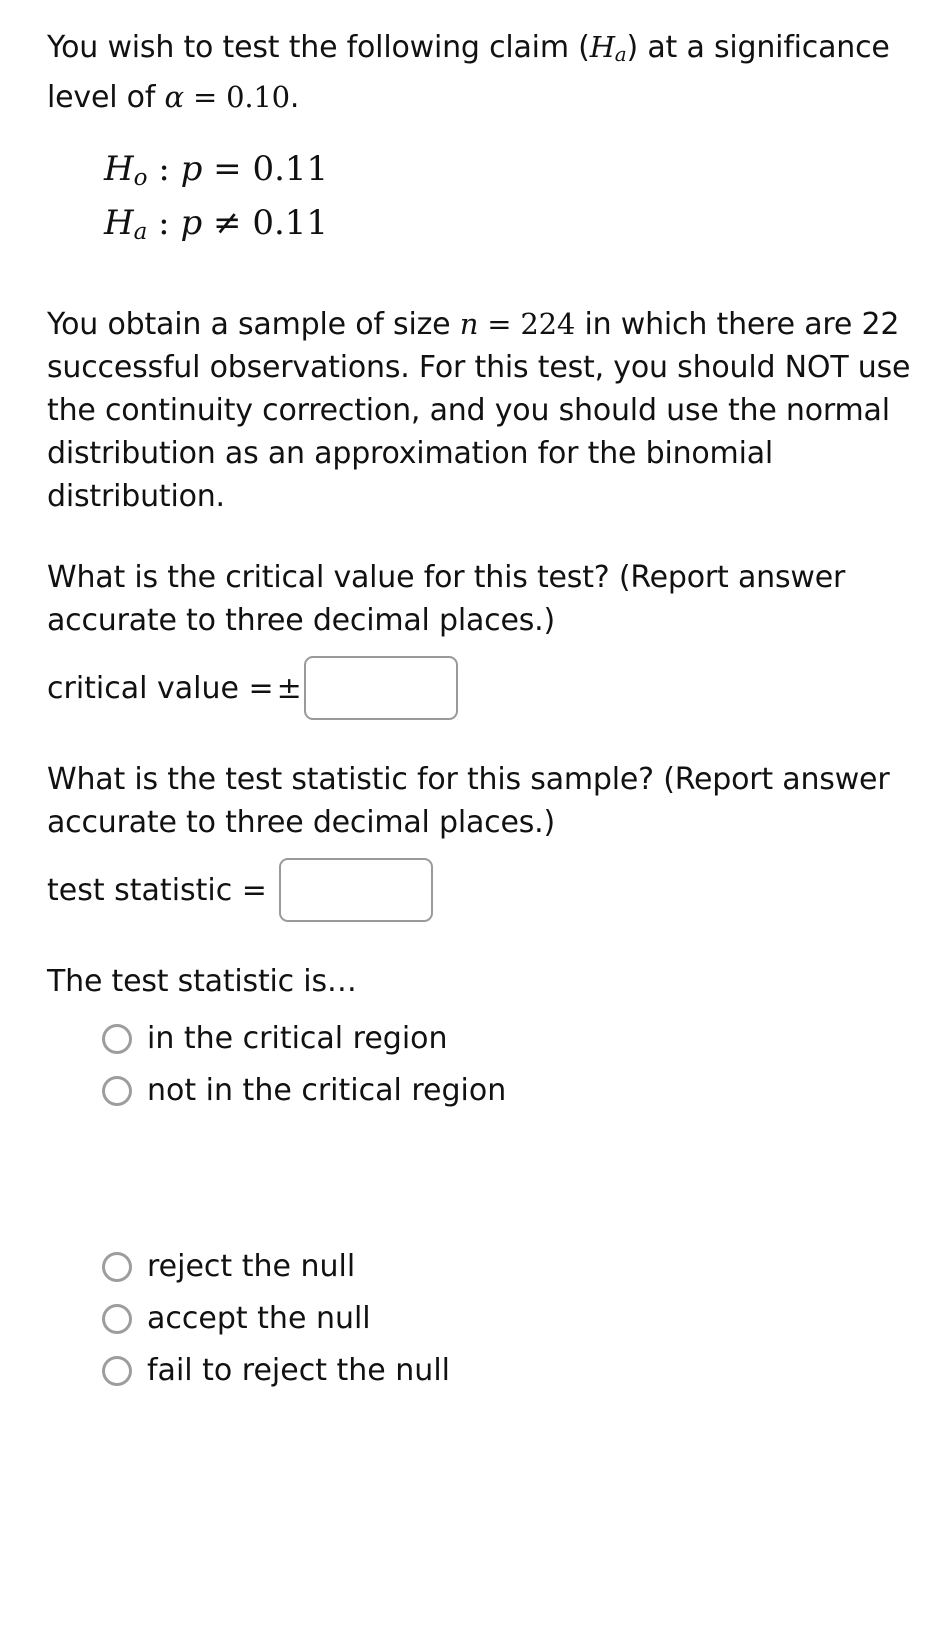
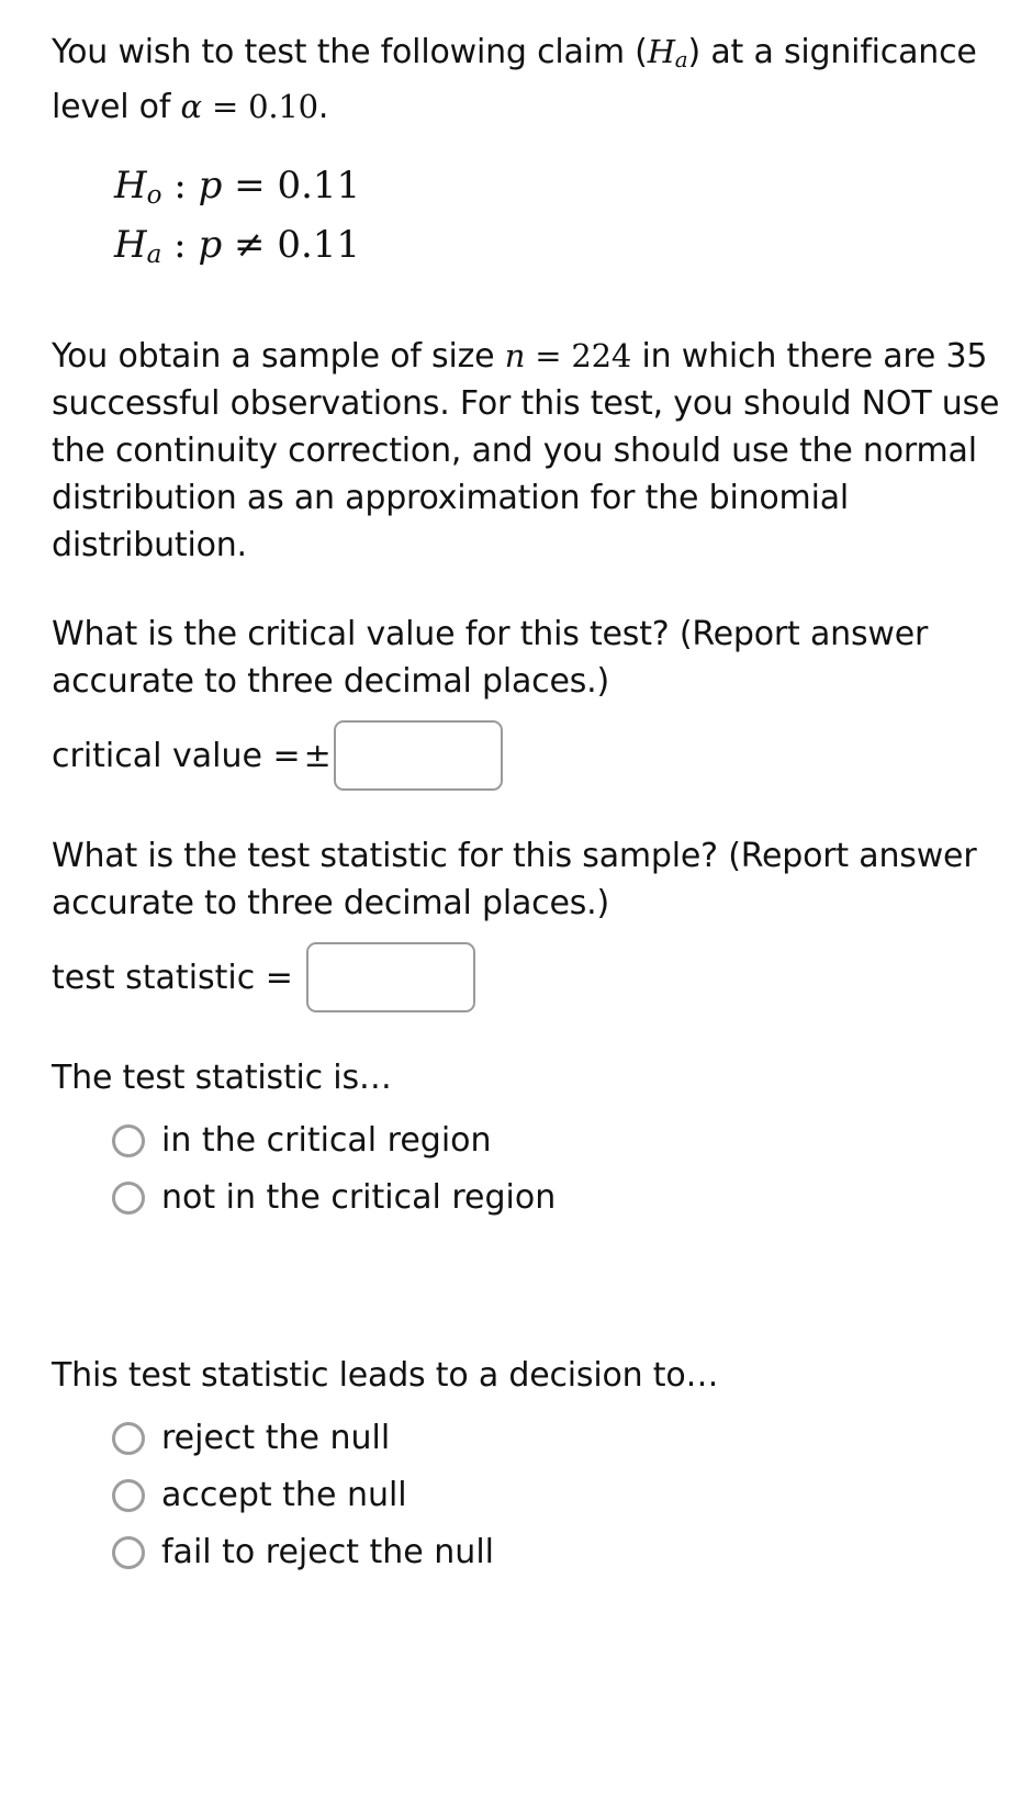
  You wish to test the following claim (Ha) at a significance level of α = 0.10.
  Ho : p = 0.11
  Ha : p ≠ 0.11
- You obtain a sample of size n = 224 in which there are 22 successful observations. For this test, you should NOT use the continuity correction, and you should use the normal distribution as an approximation for the binomial distribution.
+ You obtain a sample of size n = 224 in which there are 35 successful observations. For this test, you should NOT use the continuity correction, and you should use the normal distribution as an approximation for the binomial distribution.
  What is the critical value for this test? (Report answer accurate to three decimal places.)
  critical value =
  ±
  What is the test statistic for this sample? (Report answer accurate to three decimal places.)
  test statistic =
  The test statistic is…
  in the critical region
  not in the critical region
+ This test statistic leads to a decision to…
  reject the null
  accept the null
  fail to reject the null
